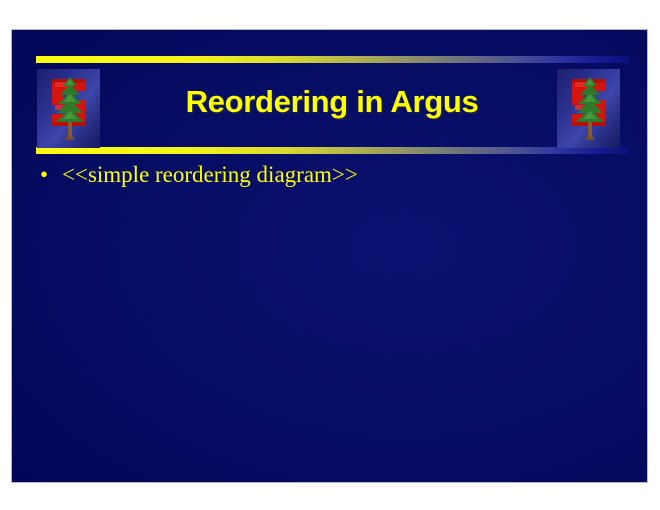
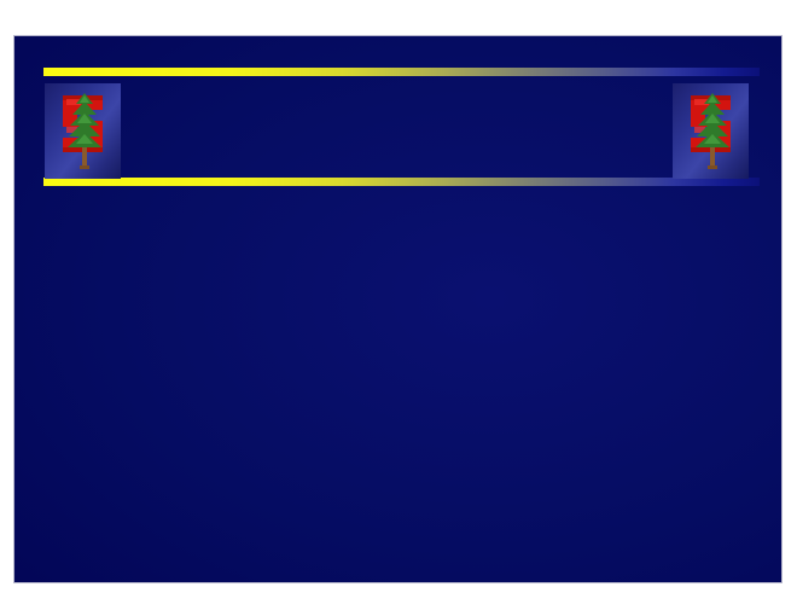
- Reordering in Argus
- •
- <<simple reordering diagram>>
